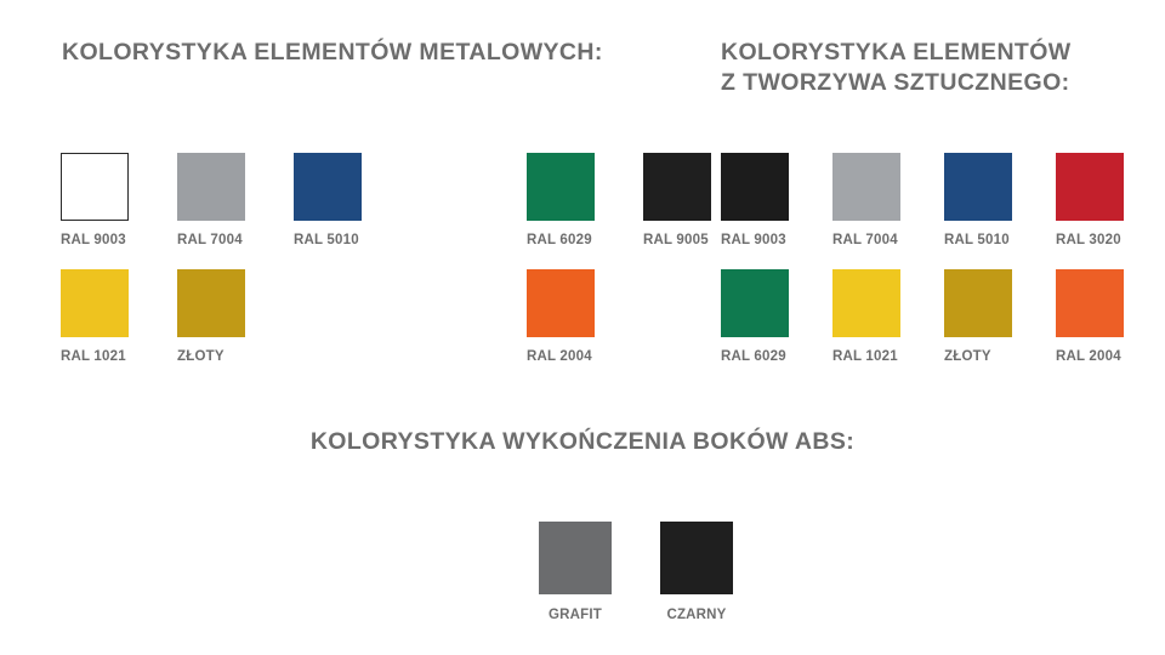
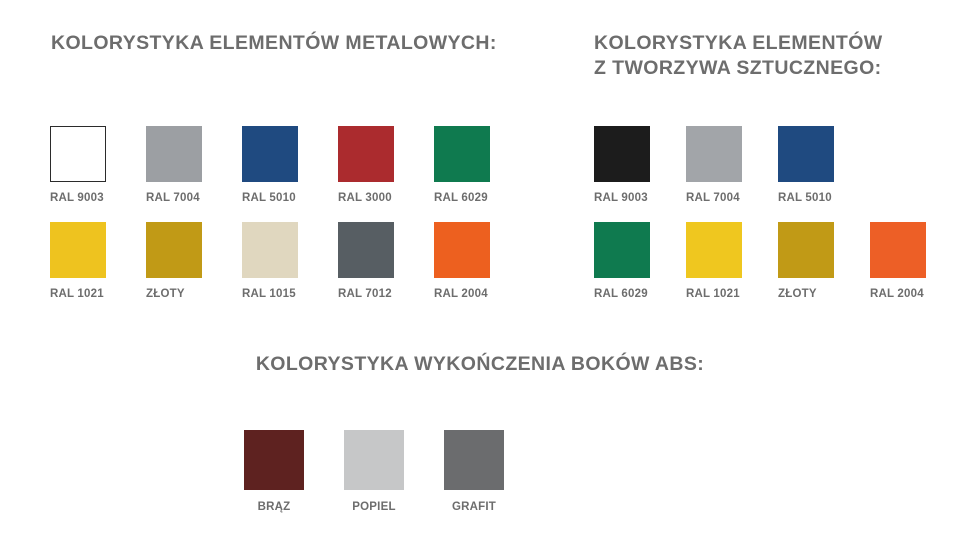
  KOLORYSTYKA ELEMENTÓW METALOWYCH:
  KOLORYSTYKA ELEMENTÓW
  Z TWORZYWA SZTUCZNEGO:
  KOLORYSTYKA WYKOŃCZENIA BOKÓW ABS:
  RAL 9003
  RAL 7004
  RAL 5010
+ RAL 3000
  RAL 6029
- RAL 9005
  RAL 1021
  ZŁOTY
+ RAL 1015
+ RAL 7012
  RAL 2004
  RAL 9003
  RAL 7004
  RAL 5010
- RAL 3020
  RAL 6029
  RAL 1021
  ZŁOTY
  RAL 2004
+ BRĄZ
+ POPIEL
  GRAFIT
- CZARNY
